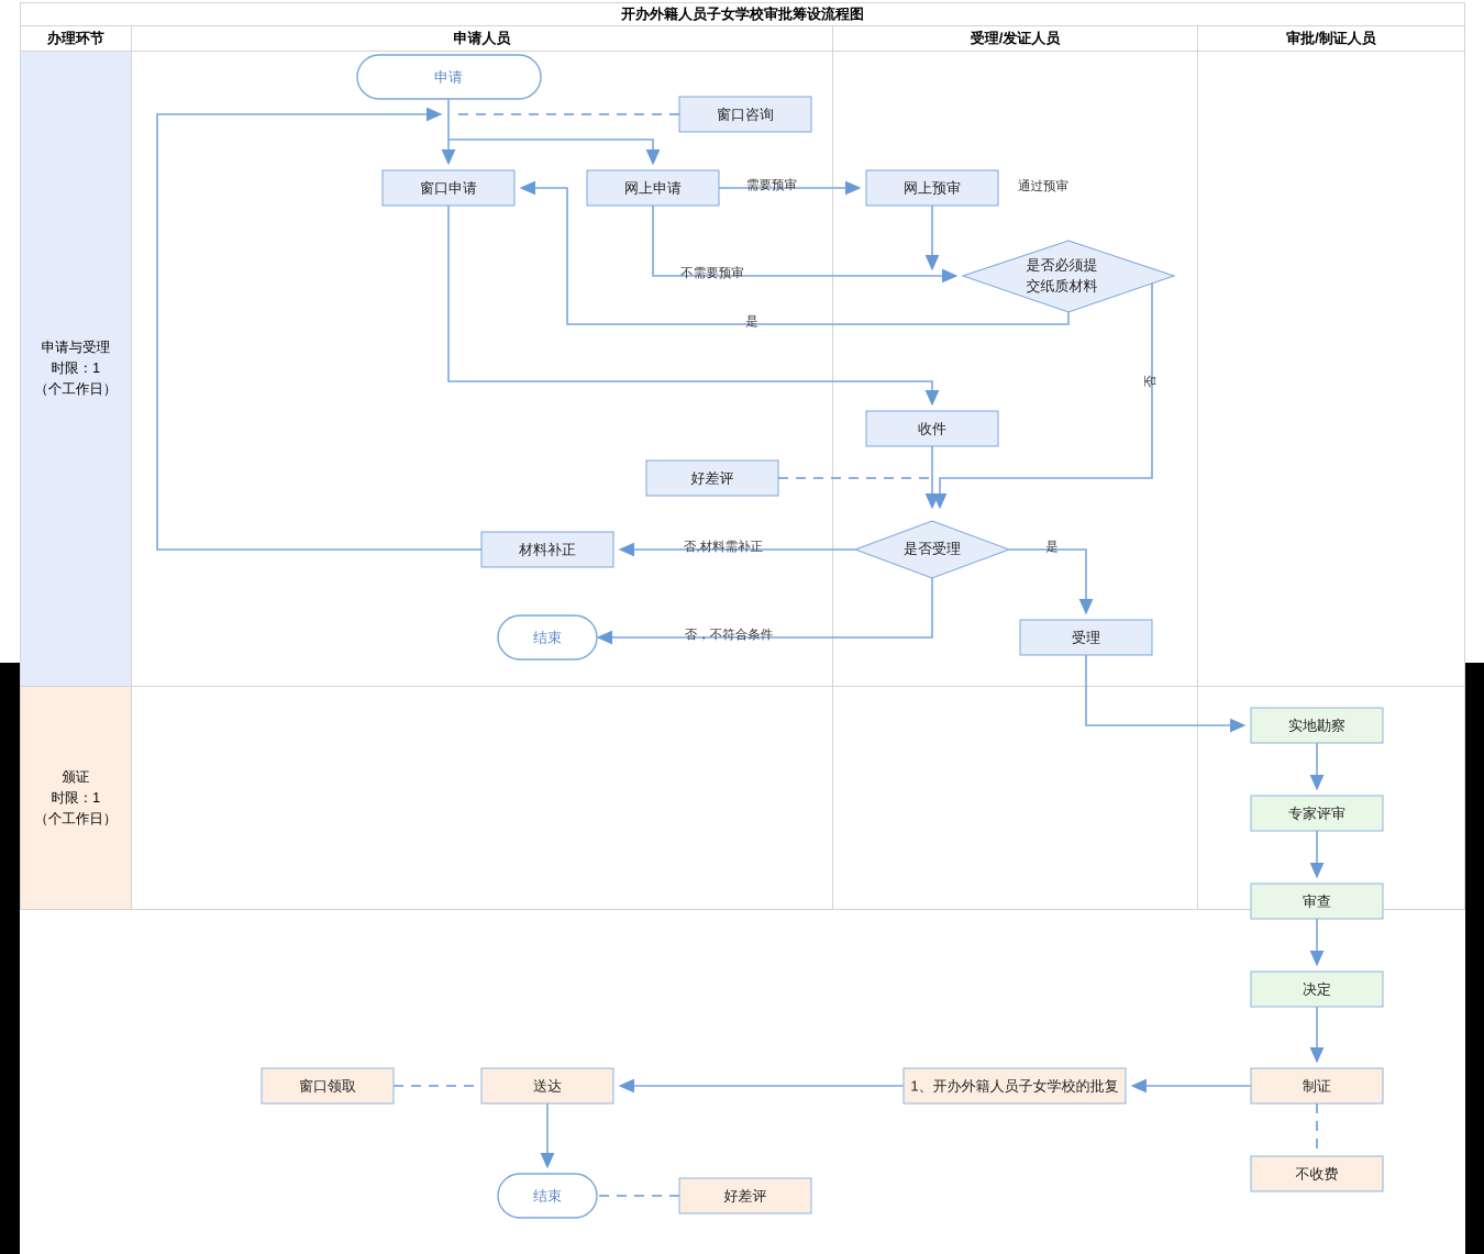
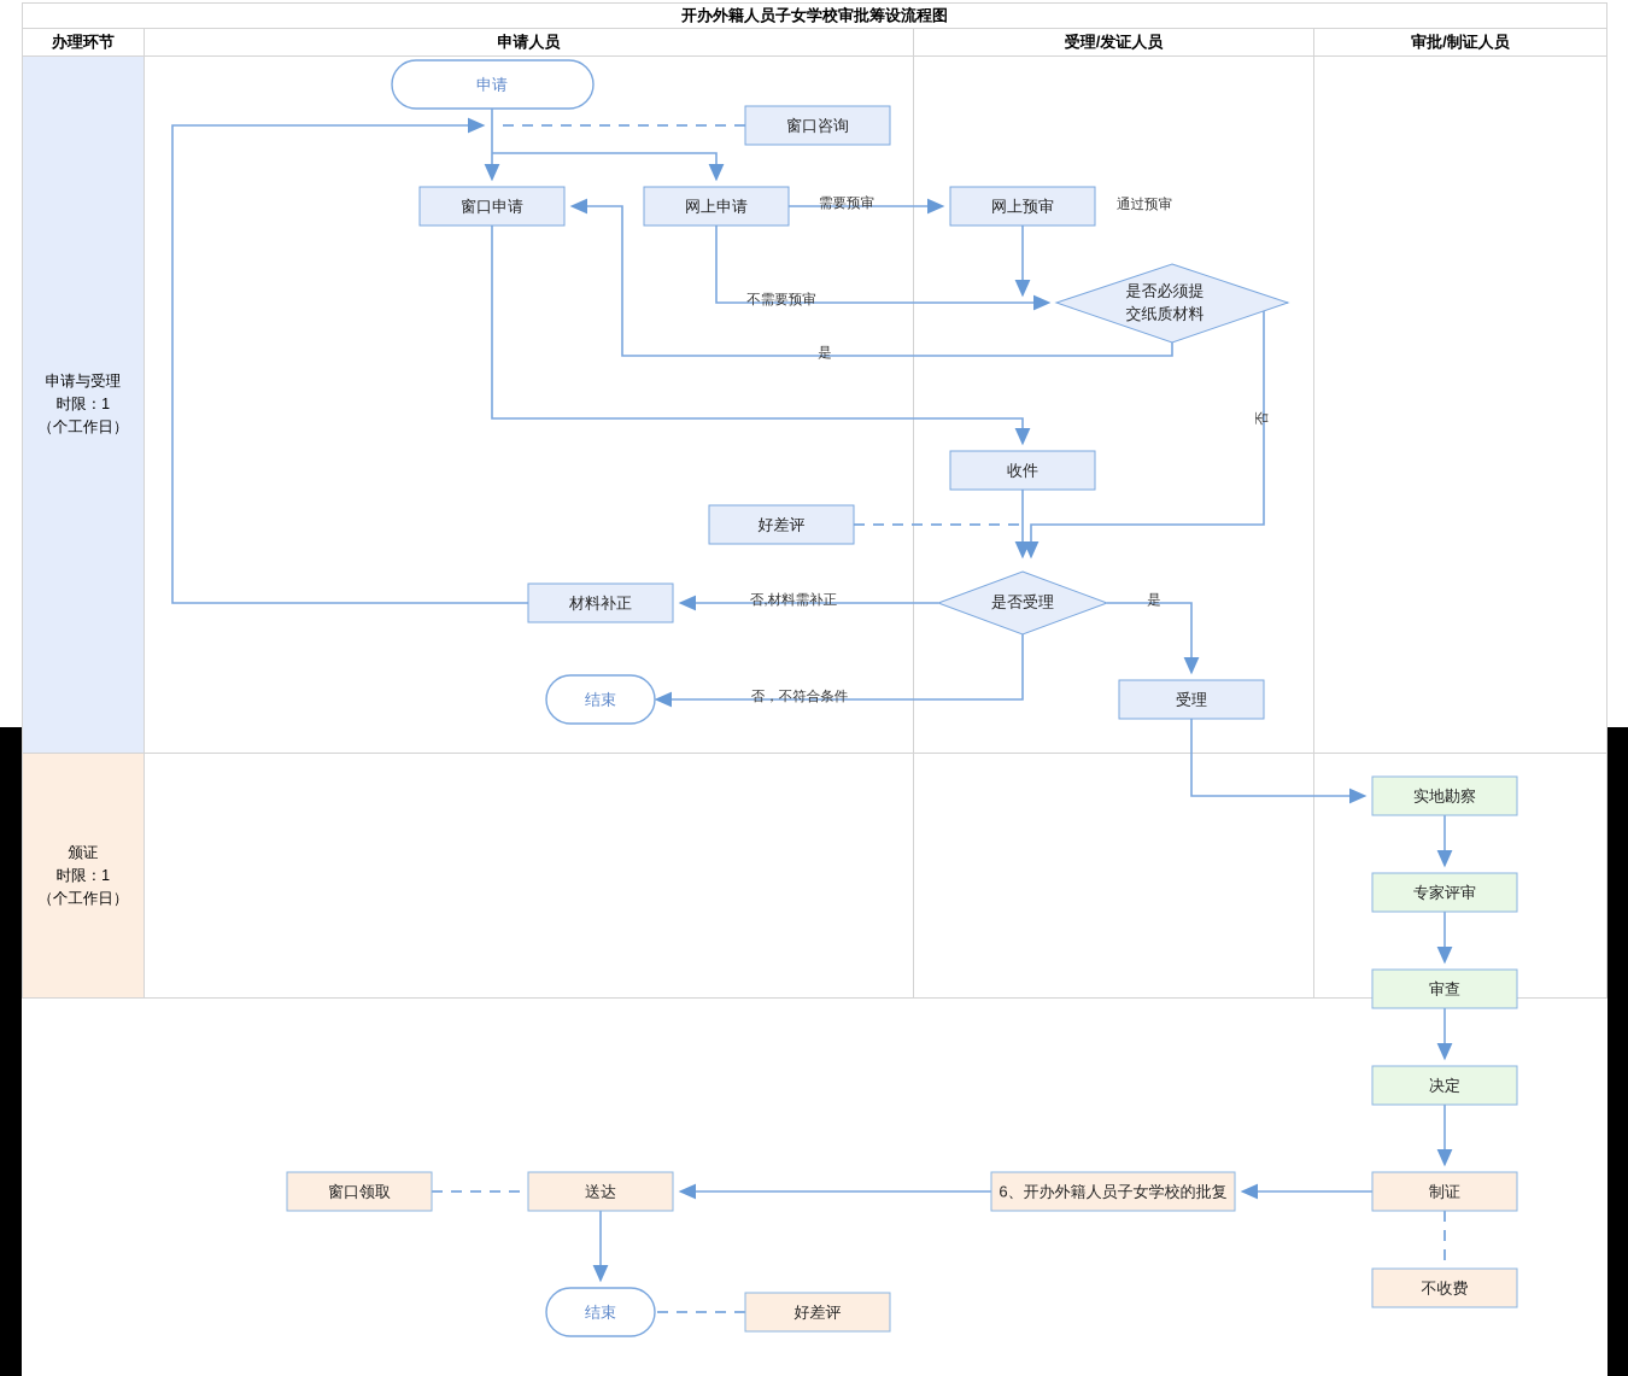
  开办外籍人员子女学校审批筹设流程图
  办理环节	申请人员	受理/发证人员	审批/制证人员
  申请与受理 时限：1 （个工作日）
  颁证 时限：1 （个工作日）
  需要预审
  通过预审
  不需要预审
  是
  否,材料需补正
  否，不符合条件
  是
  申请
  窗口咨询
  窗口申请
  网上申请
  网上预审
  是否必须提
  交纸质材料
  收件
  好差评
  是否受理
  材料补正
  结束
  受理
  实地勘察
  专家评审
  审查
  决定
  制证
  不收费
- 1、开办外籍人员子女学校的批复
+ 6、开办外籍人员子女学校的批复
  送达
  窗口领取
  结束
  好差评
